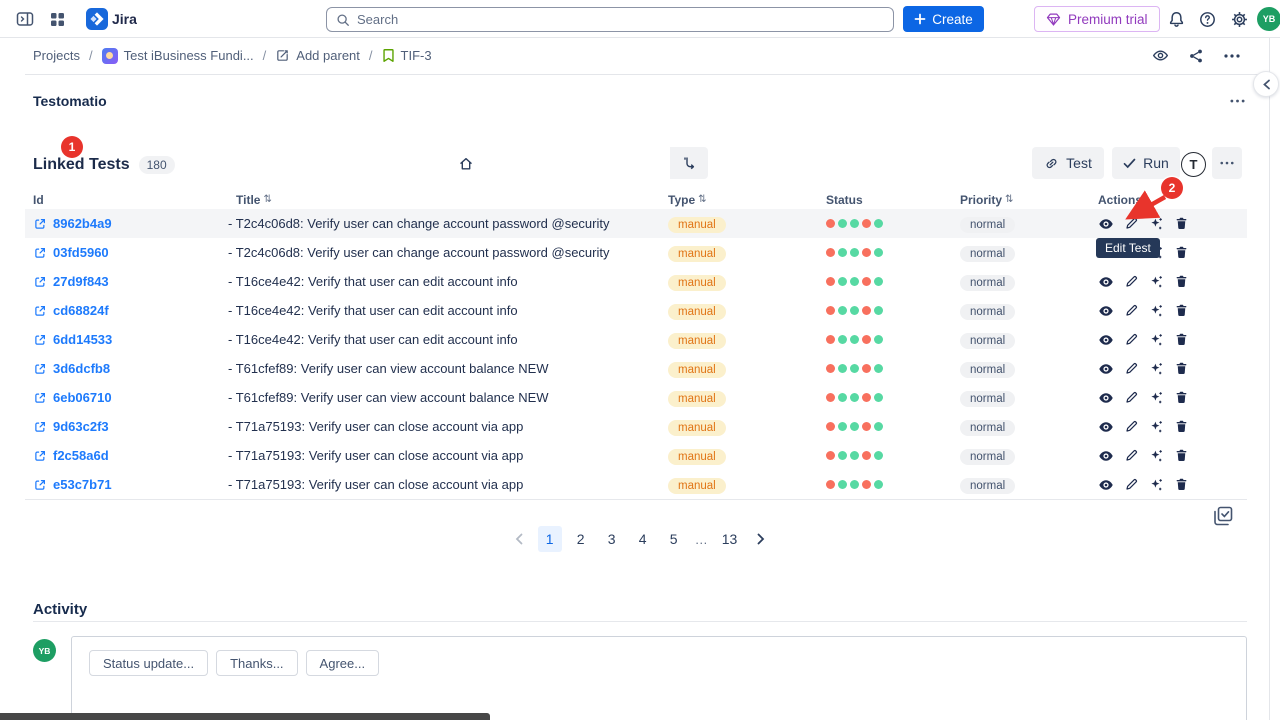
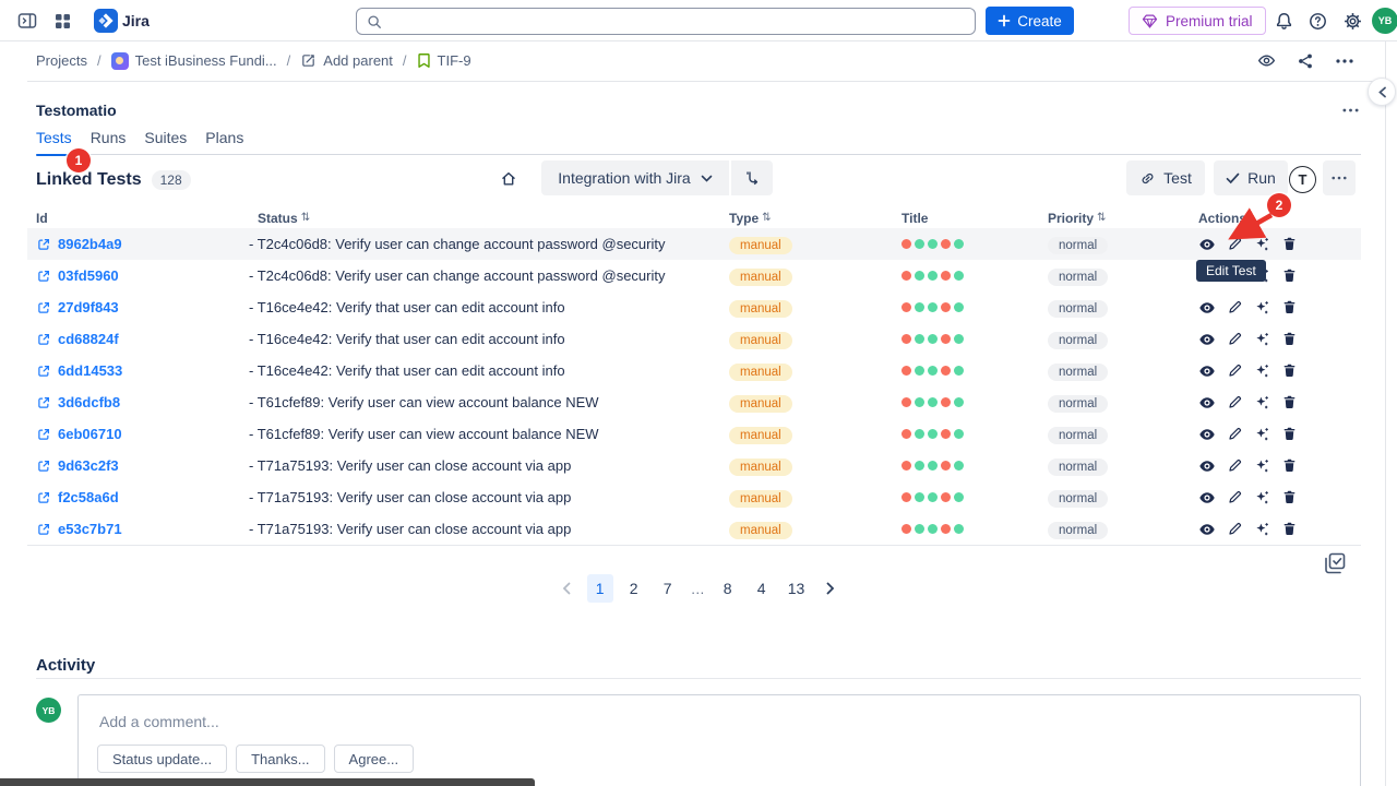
  Jira
- Search
  Create
  Premium trial
  YB
  Projects
  /
  Test iBusiness Fundi...
  /
  Add parent
  /
- TIF-3
+ TIF-9
  Testomatio
+ Tests
+ Runs
+ Suites
+ Plans
  Linked Tests
- 180
+ 128
+ Integration with Jira
  Test
  Run
  T
  Id
- Title
+ Status
  ⇅
  Type
  ⇅
- Status
+ Title
  Priority
  ⇅
  Actions
  8962b4a9
  - T2c4c06d8: Verify user can change account password @security
  manual
  normal
  03fd5960
  - T2c4c06d8: Verify user can change account password @security
  manual
  normal
  27d9f843
  - T16ce4e42: Verify that user can edit account info
  manual
  normal
  cd68824f
  - T16ce4e42: Verify that user can edit account info
  manual
  normal
  6dd14533
  - T16ce4e42: Verify that user can edit account info
  manual
  normal
  3d6dcfb8
  - T61cfef89: Verify user can view account balance NEW
  manual
  normal
  6eb06710
  - T61cfef89: Verify user can view account balance NEW
  manual
  normal
  9d63c2f3
  - T71a75193: Verify user can close account via app
  manual
  normal
  f2c58a6d
  - T71a75193: Verify user can close account via app
  manual
  normal
  e53c7b71
  - T71a75193: Verify user can close account via app
  manual
  normal
  Edit Test
  1
  2
- 3
+ 7
- 4
+ …
- 5
+ 8
- …
+ 4
  13
  Activity
  YB
+ Add a comment...
  Status update...
  Thanks...
  Agree...
  1
  2
